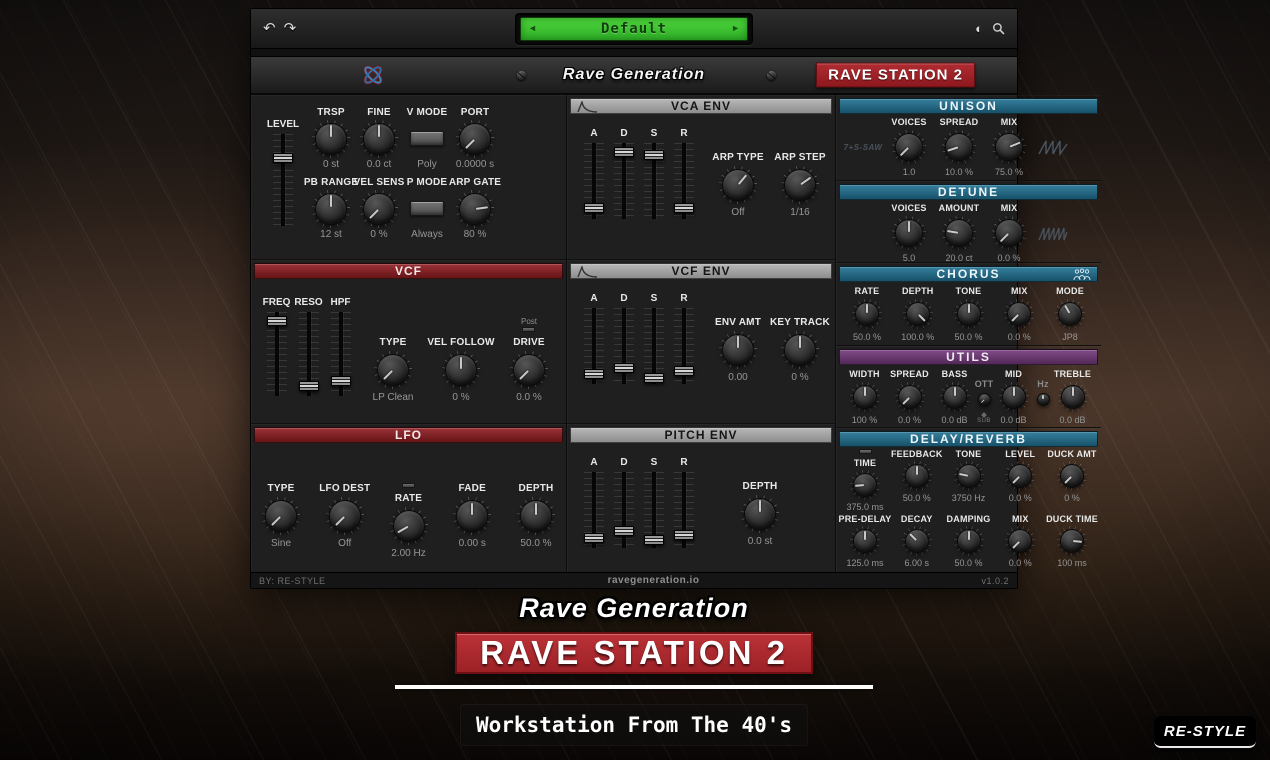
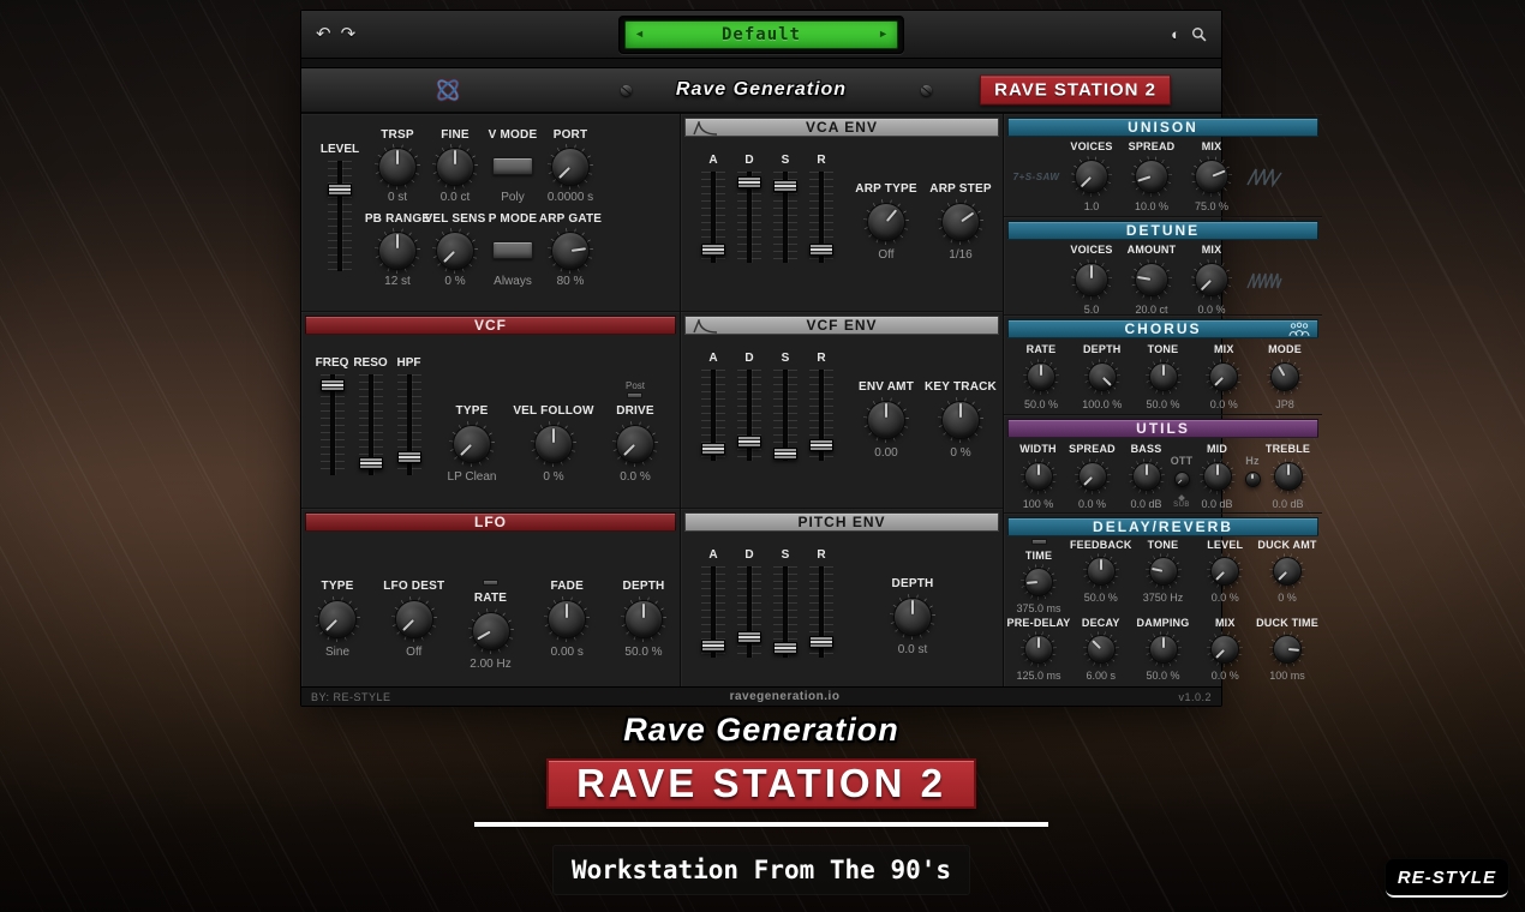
  ↶
  ↷
  ◄
  Default
  ►
  ◐
  Rave Generation
  RAVE STATION 2
  LEVEL
  TRSP
  0 st
  FINE
  0.0 ct
  V MODE
  Poly
  PORT
  0.0000 s
  PB RANGE
  12 st
  VEL SENS
  0 %
  P MODE
  Always
  ARP GATE
  80 %
  VCF
  FREQ
  RESO
  HPF
  TYPE
  LP Clean
  VEL FOLLOW
  0 %
  Post
  DRIVE
  0.0 %
  LFO
  TYPE
  Sine
  LFO DEST
  Off
  RATE
  2.00 Hz
  FADE
  0.00 s
  DEPTH
  50.0 %
  VCA ENV
  A
  D
  S
  R
  ARP TYPE
  Off
  ARP STEP
  1/16
  VCF ENV
  A
  D
  S
  R
  ENV AMT
  0.00
  KEY TRACK
  0 %
  PITCH ENV
  A
  D
  S
  R
  DEPTH
  0.0 st
  UNISON
  7+S-SAW
  VOICES
  1.0
  SPREAD
  10.0 %
  MIX
  75.0 %
  DETUNE
  VOICES
  5.0
  AMOUNT
  20.0 ct
  MIX
  0.0 %
  CHORUS
  RATE
  50.0 %
  DEPTH
  100.0 %
  TONE
  50.0 %
  MIX
  0.0 %
  MODE
  JP8
  UTILS
  WIDTH
  100 %
  SPREAD
  0.0 %
  BASS
  0.0 dB
  OTT
  MID
  0.0 dB
  Hz
  TREBLE
  0.0 dB
  DELAY/REVERB
  TIME
  375.0 ms
  FEEDBACK
  50.0 %
  TONE
  3750 Hz
  LEVEL
  0.0 %
  DUCK AMT
  0 %
  PRE-DELAY
  125.0 ms
  DECAY
  6.00 s
  DAMPING
  50.0 %
  MIX
  0.0 %
  DUCK TIME
  100 ms
  BY: RE-STYLE
  ravegeneration.io
  v1.0.2
  Rave Generation
  RAVE STATION 2
- Workstation From The 40's
+ Workstation From The 90's
  RE-STYLE
